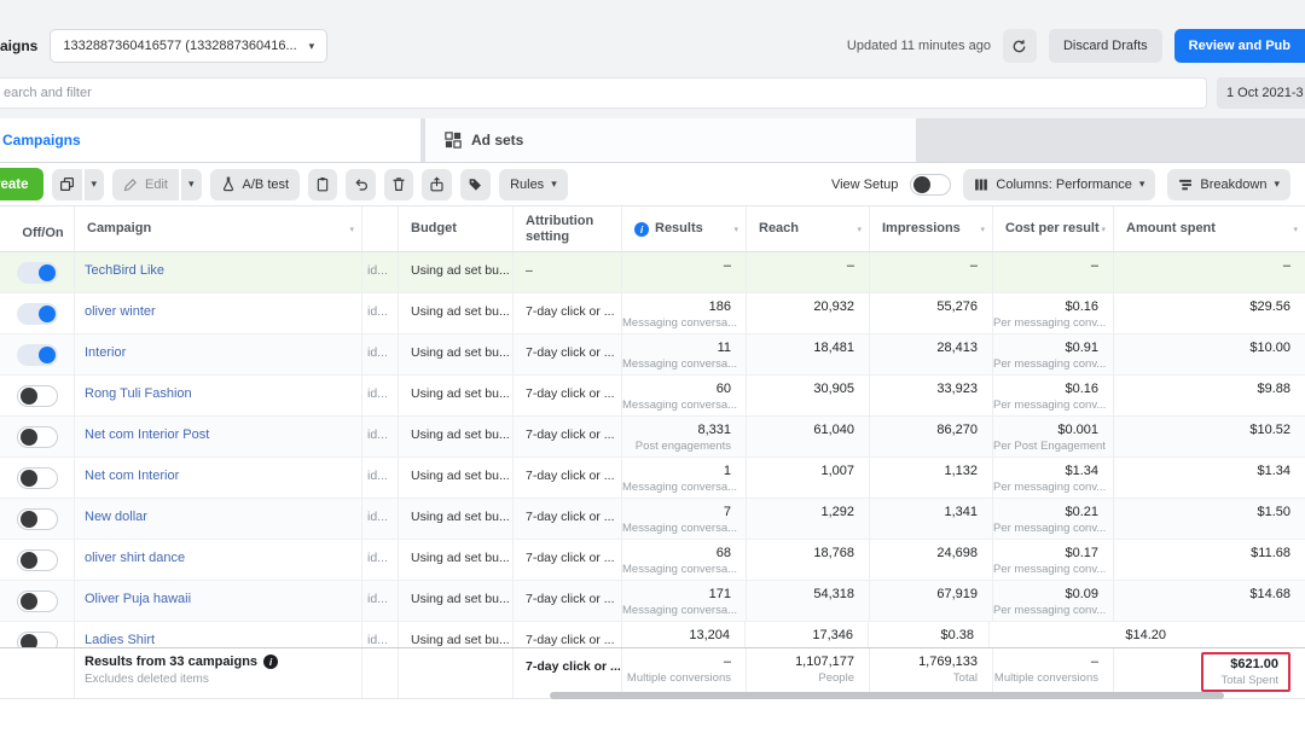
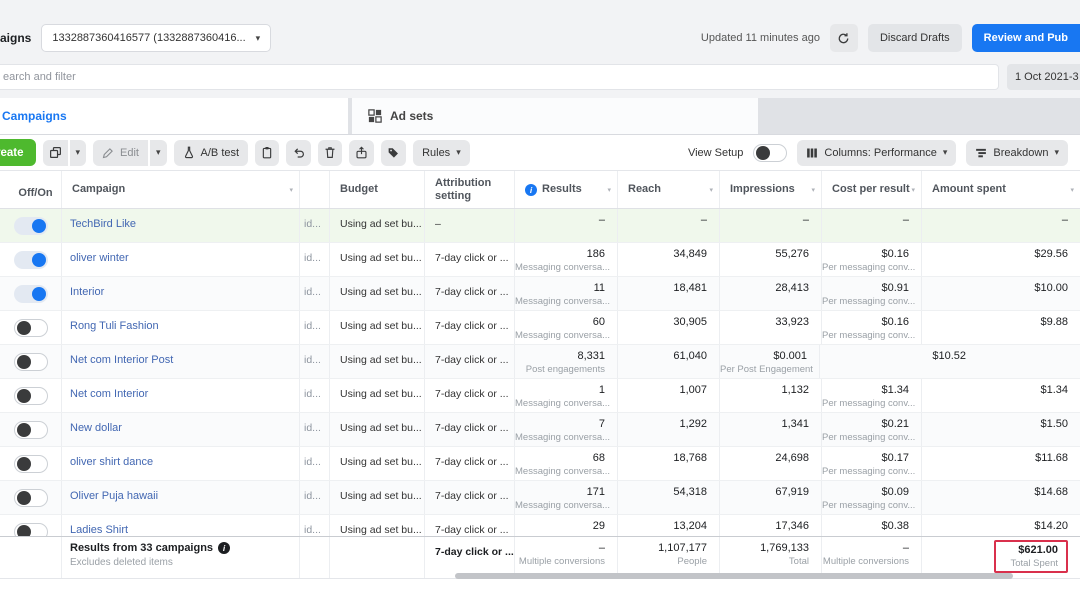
  aigns
  1332887360416577 (1332887360416...
  ▾
  Updated 11 minutes ago
  Discard Drafts
  Review and Pub
  earch and filter
  1 Oct 2021-3
  Campaigns
  Ad sets
  eate
  ▾
  Edit
  ▾
  A/B test
  Rules
  ▾
  View Setup
  Columns: Performance
  ▾
  Breakdown
  ▾
  Off/On
  Campaign
  Budget
  Attribution setting
  i
  Results
  Reach
  Impressions
  Cost per result
  Amount spent
  TechBird Like
  id...
  Using ad set bu...
  –
  –
  –
  –
  –
  –
  oliver winter
  id...
  Using ad set bu...
  7-day click or ...
  186
  Messaging conversa...
- 20,932
+ 34,849
  55,276
  $0.16
  Per messaging conv...
  $29.56
  Interior
  id...
  Using ad set bu...
  7-day click or ...
  11
  Messaging conversa...
  18,481
  28,413
  $0.91
  Per messaging conv...
  $10.00
  Rong Tuli Fashion
  id...
  Using ad set bu...
  7-day click or ...
  60
  Messaging conversa...
  30,905
  33,923
  $0.16
  Per messaging conv...
  $9.88
  Net com Interior Post
  id...
  Using ad set bu...
  7-day click or ...
  8,331
  Post engagements
  61,040
- 86,270
  $0.001
  Per Post Engagement
  $10.52
  Net com Interior
  id...
  Using ad set bu...
  7-day click or ...
  1
  Messaging conversa...
  1,007
  1,132
  $1.34
  Per messaging conv...
  $1.34
  New dollar
  id...
  Using ad set bu...
  7-day click or ...
  7
  Messaging conversa...
  1,292
  1,341
  $0.21
  Per messaging conv...
  $1.50
  oliver shirt dance
  id...
  Using ad set bu...
  7-day click or ...
  68
  Messaging conversa...
  18,768
  24,698
  $0.17
  Per messaging conv...
  $11.68
  Oliver Puja hawaii
  id...
  Using ad set bu...
  7-day click or ...
  171
  Messaging conversa...
  54,318
  67,919
  $0.09
  Per messaging conv...
  $14.68
  Ladies Shirt
  id...
  Using ad set bu...
  7-day click or ...
+ 29
  13,204
  17,346
  $0.38
  $14.20
  Results from 33 campaigns
  i
  Excludes deleted items
  7-day click or ...
  –
  Multiple conversions
  1,107,177
  People
  1,769,133
  Total
  –
  Multiple conversions
  $621.00
  Total Spent
